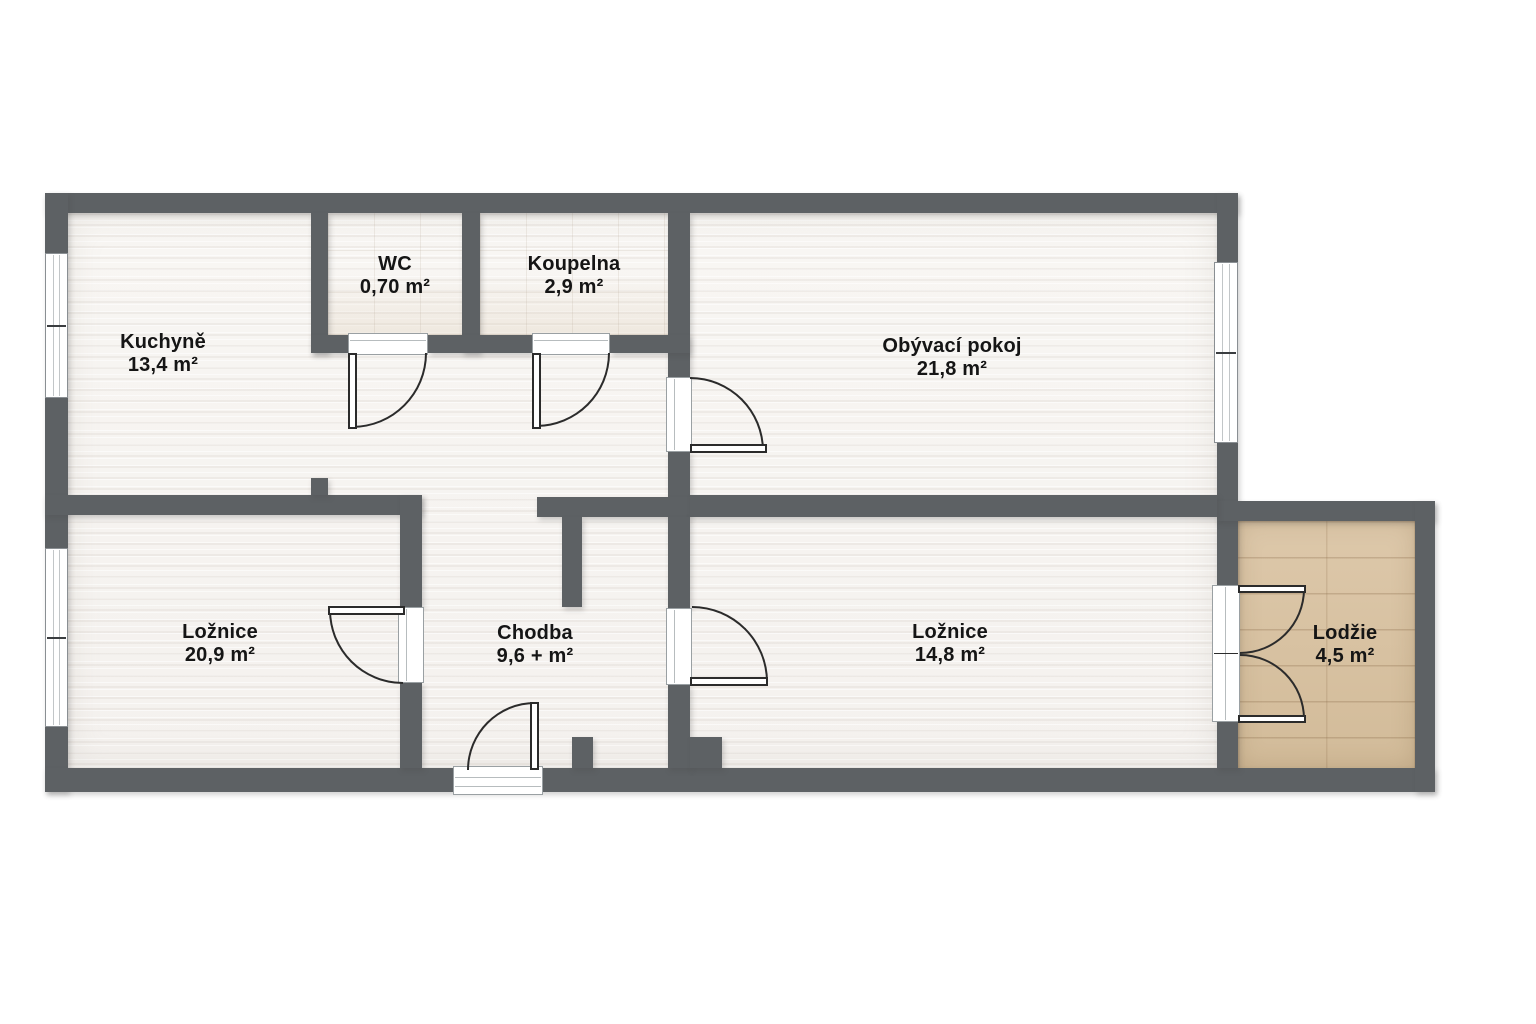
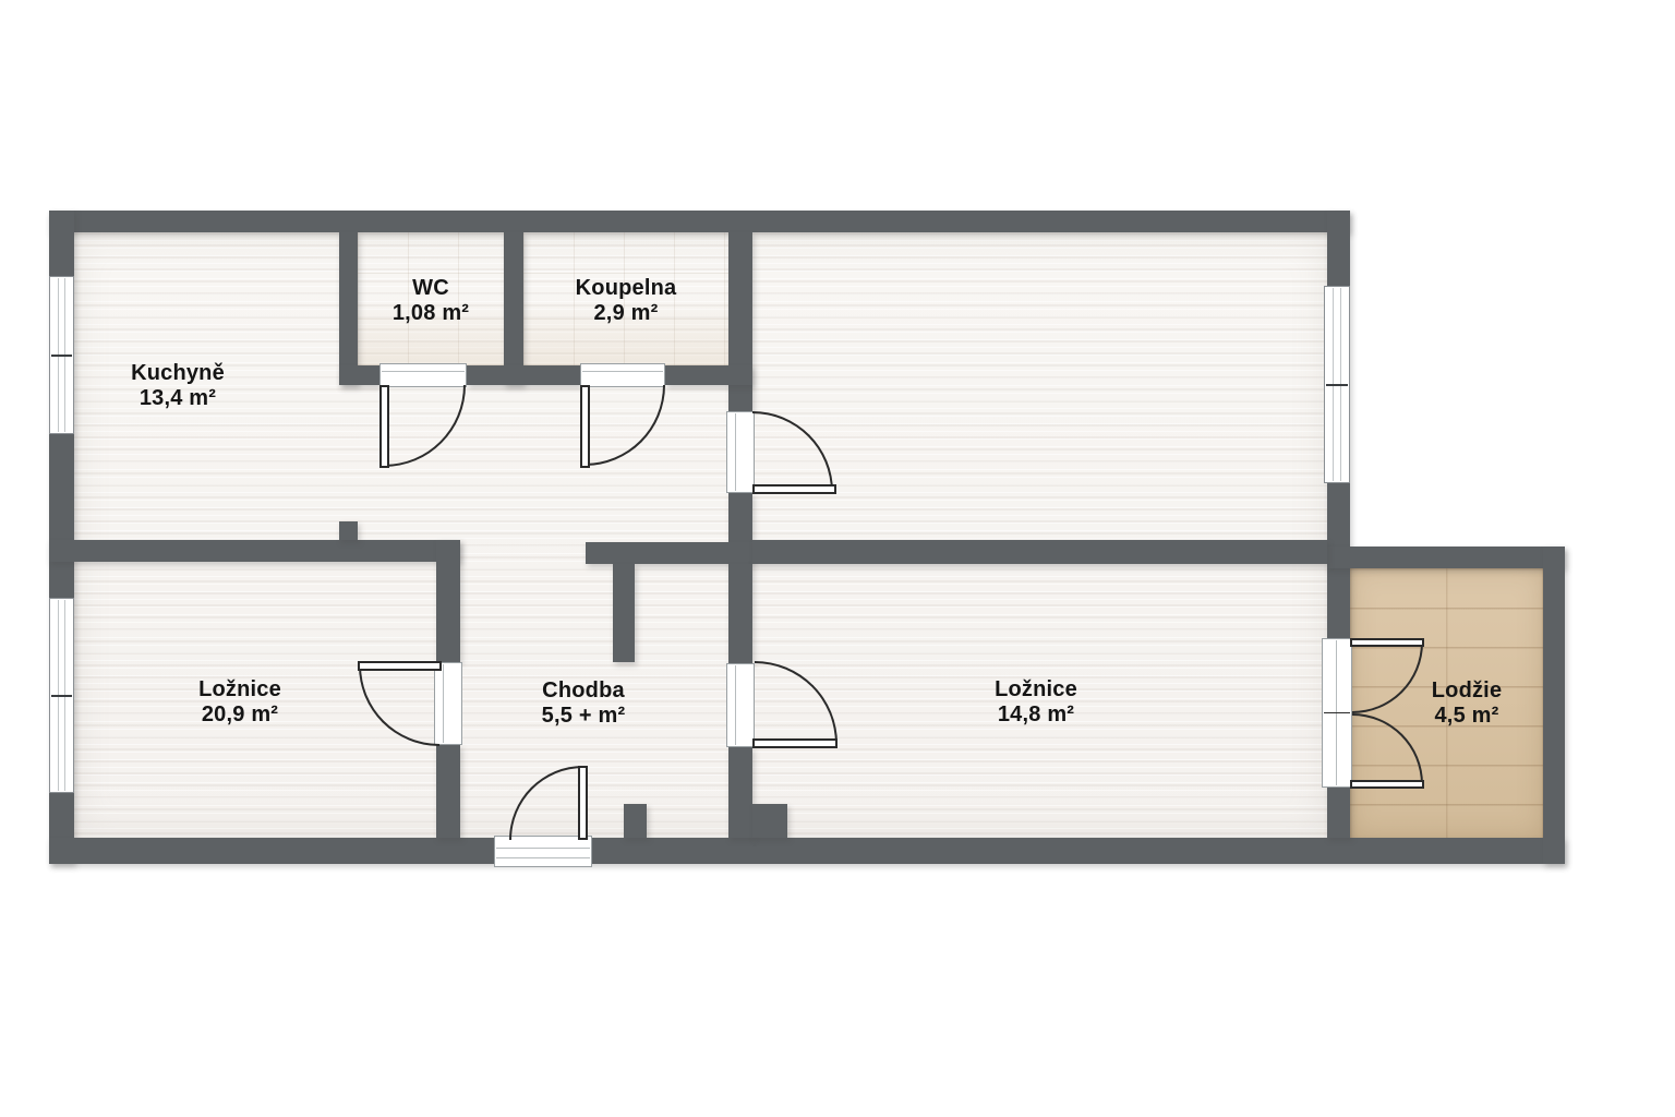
  Kuchyně
  13,4 m²
  WC
- 0,70 m²
+ 1,08 m²
  Koupelna
  2,9 m²
- Obývací pokoj
- 21,8 m²
  Ložnice
  20,9 m²
  Chodba
- 9,6 + m²
+ 5,5 + m²
  Ložnice
  14,8 m²
  Lodžie
  4,5 m²
